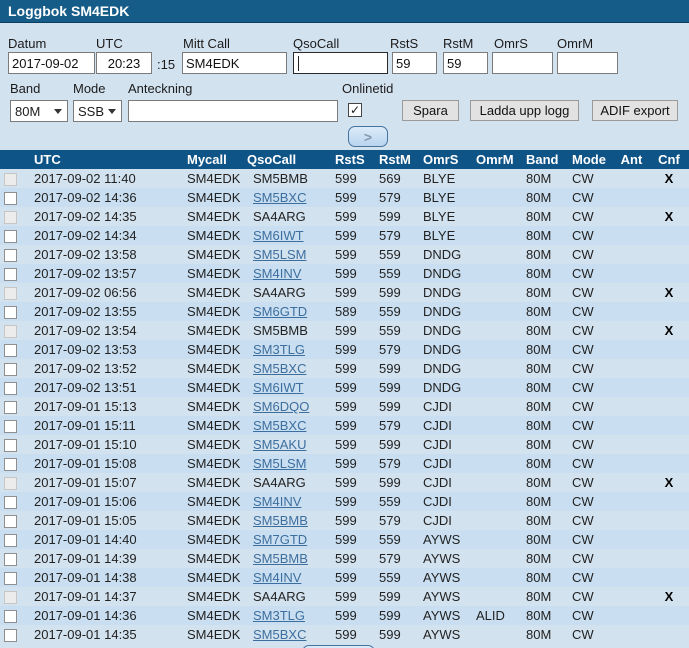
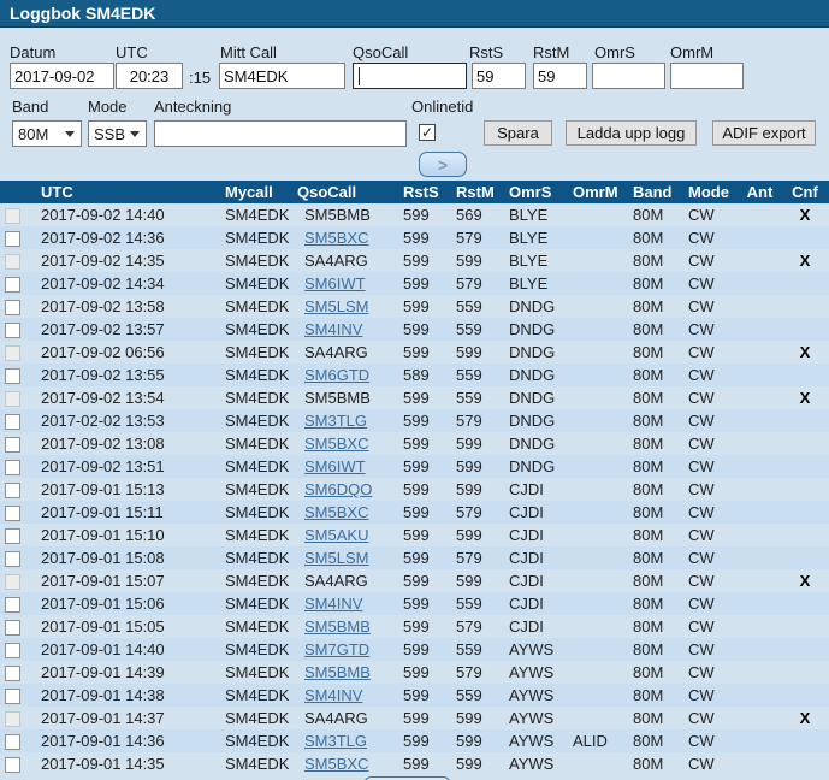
  Loggbok SM4EDK
  Datum
  UTC
  Mitt Call
  QsoCall
  RstS
  RstM
  OmrS
  OmrM
  2017-09-02
  20:23
  :15
  SM4EDK
  59
  59
  Band
  Mode
  Anteckning
  Onlinetid
  80M
  SSB
  ✓
  Spara
  Ladda upp logg
  ADIF export
  >
  	UTC	Mycall	QsoCall	RstS	RstM	OmrS	OmrM	Band	Mode	Ant	Cnf
- 	2017-09-02 11:40	SM4EDK	SM5BMB	599	569	BLYE		80M	CW		X
+ 	2017-09-02 14:40	SM4EDK	SM5BMB	599	569	BLYE		80M	CW		X
  	2017-09-02 14:36	SM4EDK	SM5BXC	599	579	BLYE		80M	CW
  	2017-09-02 14:35	SM4EDK	SA4ARG	599	599	BLYE		80M	CW		X
  	2017-09-02 14:34	SM4EDK	SM6IWT	599	579	BLYE		80M	CW
  	2017-09-02 13:58	SM4EDK	SM5LSM	599	559	DNDG		80M	CW
  	2017-09-02 13:57	SM4EDK	SM4INV	599	559	DNDG		80M	CW
  	2017-09-02 06:56	SM4EDK	SA4ARG	599	599	DNDG		80M	CW		X
  	2017-09-02 13:55	SM4EDK	SM6GTD	589	559	DNDG		80M	CW
  	2017-09-02 13:54	SM4EDK	SM5BMB	599	559	DNDG		80M	CW		X
- 	2017-09-02 13:53	SM4EDK	SM3TLG	599	579	DNDG		80M	CW
+ 	2017-02-02 13:53	SM4EDK	SM3TLG	599	579	DNDG		80M	CW
- 	2017-09-02 13:52	SM4EDK	SM5BXC	599	599	DNDG		80M	CW
+ 	2017-09-02 13:08	SM4EDK	SM5BXC	599	599	DNDG		80M	CW
  	2017-09-02 13:51	SM4EDK	SM6IWT	599	599	DNDG		80M	CW
  	2017-09-01 15:13	SM4EDK	SM6DQO	599	599	CJDI		80M	CW
  	2017-09-01 15:11	SM4EDK	SM5BXC	599	579	CJDI		80M	CW
  	2017-09-01 15:10	SM4EDK	SM5AKU	599	599	CJDI		80M	CW
  	2017-09-01 15:08	SM4EDK	SM5LSM	599	579	CJDI		80M	CW
  	2017-09-01 15:07	SM4EDK	SA4ARG	599	599	CJDI		80M	CW		X
  	2017-09-01 15:06	SM4EDK	SM4INV	599	559	CJDI		80M	CW
  	2017-09-01 15:05	SM4EDK	SM5BMB	599	579	CJDI		80M	CW
  	2017-09-01 14:40	SM4EDK	SM7GTD	599	559	AYWS		80M	CW
  	2017-09-01 14:39	SM4EDK	SM5BMB	599	579	AYWS		80M	CW
  	2017-09-01 14:38	SM4EDK	SM4INV	599	559	AYWS		80M	CW
  	2017-09-01 14:37	SM4EDK	SA4ARG	599	599	AYWS		80M	CW		X
  	2017-09-01 14:36	SM4EDK	SM3TLG	599	599	AYWS	ALID	80M	CW
  	2017-09-01 14:35	SM4EDK	SM5BXC	599	599	AYWS		80M	CW
